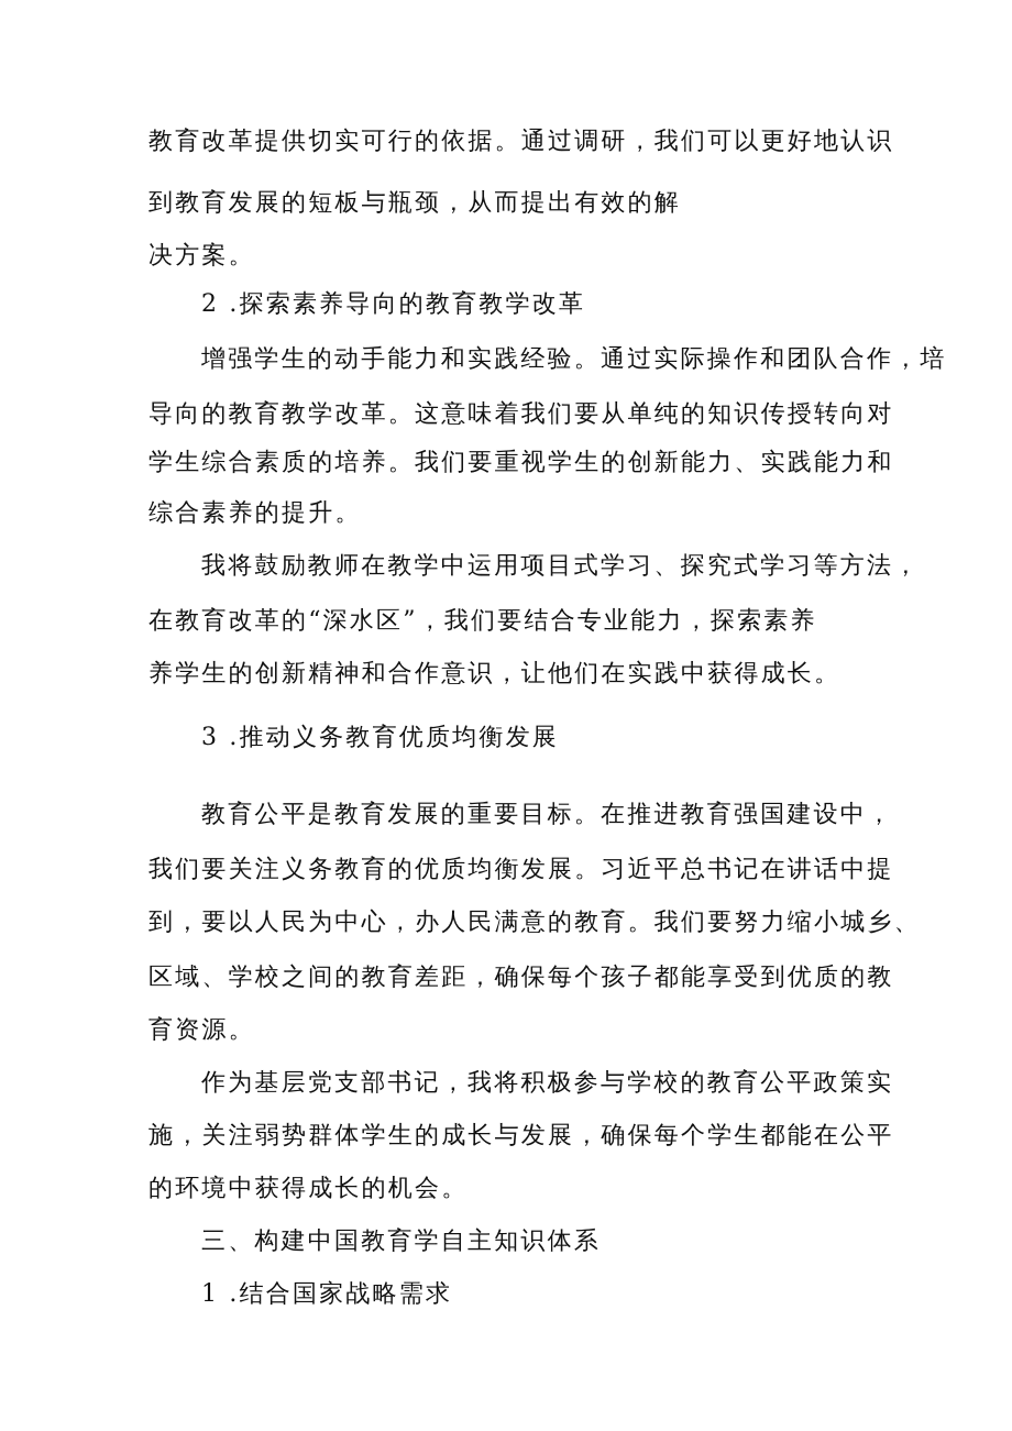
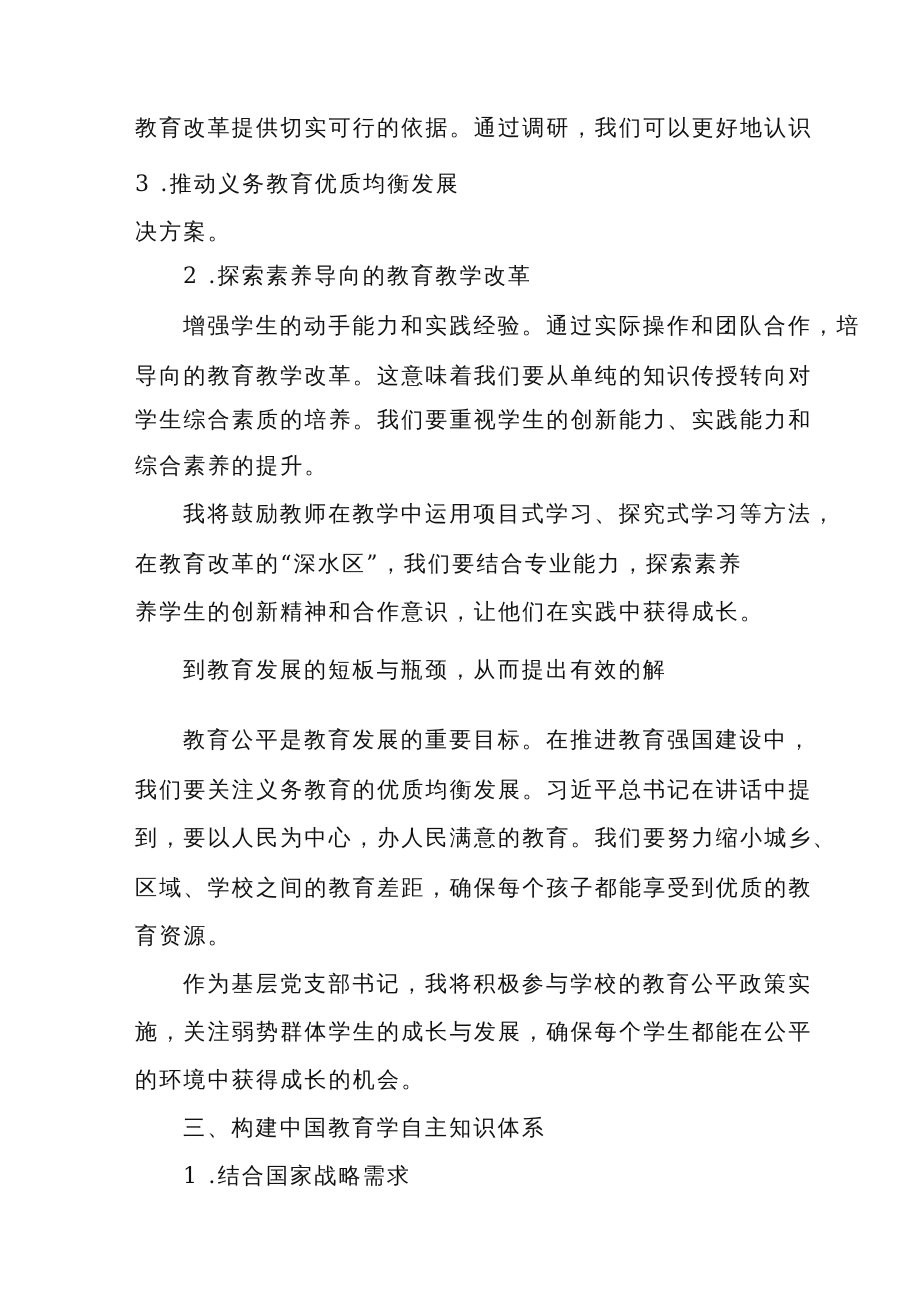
  教育改革提供切实可行的依据。通过调研，我们可以更好地认识
- 到教育发展的短板与瓶颈，从而提出有效的解
+ 3 .推动义务教育优质均衡发展
  决方案。
  2 .探索素养导向的教育教学改革
  增强学生的动手能力和实践经验。通过实际操作和团队合作，培
  导向的教育教学改革。这意味着我们要从单纯的知识传授转向对
  学生综合素质的培养。我们要重视学生的创新能力、实践能力和
  综合素养的提升。
  我将鼓励教师在教学中运用项目式学习、探究式学习等方法，
  在教育改革的“深水区”，我们要结合专业能力，探索素养
  养学生的创新精神和合作意识，让他们在实践中获得成长。
- 3 .推动义务教育优质均衡发展
+ 到教育发展的短板与瓶颈，从而提出有效的解
  教育公平是教育发展的重要目标。在推进教育强国建设中，
  我们要关注义务教育的优质均衡发展。习近平总书记在讲话中提
  到，要以人民为中心，办人民满意的教育。我们要努力缩小城乡、
  区域、学校之间的教育差距，确保每个孩子都能享受到优质的教
  育资源。
  作为基层党支部书记，我将积极参与学校的教育公平政策实
  施，关注弱势群体学生的成长与发展，确保每个学生都能在公平
  的环境中获得成长的机会。
  三、构建中国教育学自主知识体系
  1 .结合国家战略需求
